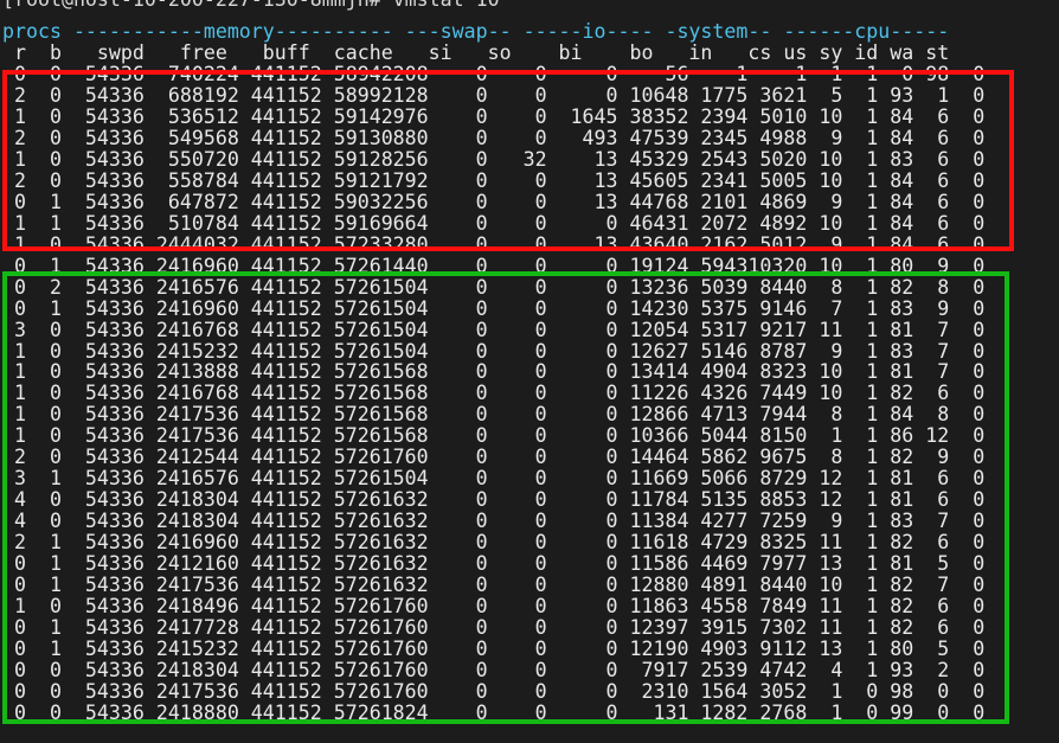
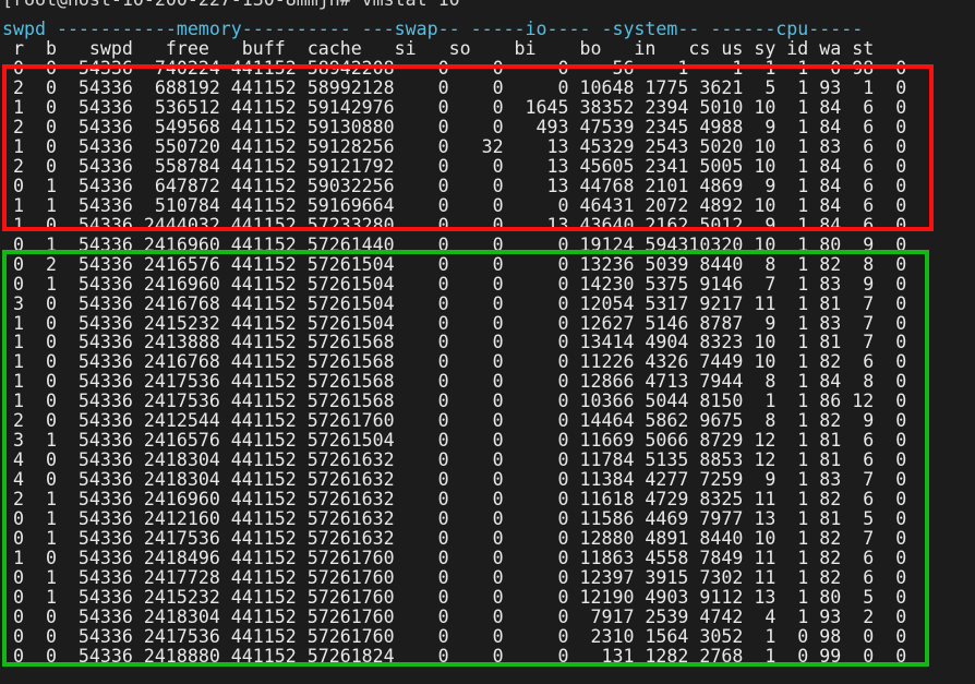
- procs -----------memory---------- ---swap-- -----io---- -system-- ------cpu-----
+ swpd -----------memory---------- ---swap-- -----io---- -system-- ------cpu-----
  r b swpd free buff cache si so bi bo in cs us sy id wa st
  0 0 54336 740224 441152 58942208 0 0 0 56 1 1 1 1 0 98 0
  2 0 54336 688192 441152 58992128 0 0 0 10648 1775 3621 5 1 93 1 0
  1 0 54336 536512 441152 59142976 0 0 1645 38352 2394 5010 10 1 84 6 0
  2 0 54336 549568 441152 59130880 0 0 493 47539 2345 4988 9 1 84 6 0
  1 0 54336 550720 441152 59128256 0 32 13 45329 2543 5020 10 1 83 6 0
  2 0 54336 558784 441152 59121792 0 0 13 45605 2341 5005 10 1 84 6 0
  0 1 54336 647872 441152 59032256 0 0 13 44768 2101 4869 9 1 84 6 0
  1 1 54336 510784 441152 59169664 0 0 0 46431 2072 4892 10 1 84 6 0
  1 0 54336 2444032 441152 57233280 0 0 13 43640 2162 5012 9 1 84 6 0
  0 1 54336 2416960 441152 57261440 0 0 0 19124 594310320 10 1 80 9 0
  0 2 54336 2416576 441152 57261504 0 0 0 13236 5039 8440 8 1 82 8 0
  0 1 54336 2416960 441152 57261504 0 0 0 14230 5375 9146 7 1 83 9 0
  3 0 54336 2416768 441152 57261504 0 0 0 12054 5317 9217 11 1 81 7 0
  1 0 54336 2415232 441152 57261504 0 0 0 12627 5146 8787 9 1 83 7 0
  1 0 54336 2413888 441152 57261568 0 0 0 13414 4904 8323 10 1 81 7 0
  1 0 54336 2416768 441152 57261568 0 0 0 11226 4326 7449 10 1 82 6 0
  1 0 54336 2417536 441152 57261568 0 0 0 12866 4713 7944 8 1 84 8 0
  1 0 54336 2417536 441152 57261568 0 0 0 10366 5044 8150 1 1 86 12 0
  2 0 54336 2412544 441152 57261760 0 0 0 14464 5862 9675 8 1 82 9 0
  3 1 54336 2416576 441152 57261504 0 0 0 11669 5066 8729 12 1 81 6 0
  4 0 54336 2418304 441152 57261632 0 0 0 11784 5135 8853 12 1 81 6 0
  4 0 54336 2418304 441152 57261632 0 0 0 11384 4277 7259 9 1 83 7 0
  2 1 54336 2416960 441152 57261632 0 0 0 11618 4729 8325 11 1 82 6 0
  0 1 54336 2412160 441152 57261632 0 0 0 11586 4469 7977 13 1 81 5 0
  0 1 54336 2417536 441152 57261632 0 0 0 12880 4891 8440 10 1 82 7 0
  1 0 54336 2418496 441152 57261760 0 0 0 11863 4558 7849 11 1 82 6 0
  0 1 54336 2417728 441152 57261760 0 0 0 12397 3915 7302 11 1 82 6 0
  0 1 54336 2415232 441152 57261760 0 0 0 12190 4903 9112 13 1 80 5 0
  0 0 54336 2418304 441152 57261760 0 0 0 7917 2539 4742 4 1 93 2 0
  0 0 54336 2417536 441152 57261760 0 0 0 2310 1564 3052 1 0 98 0 0
  0 0 54336 2418880 441152 57261824 0 0 0 131 1282 2768 1 0 99 0 0
